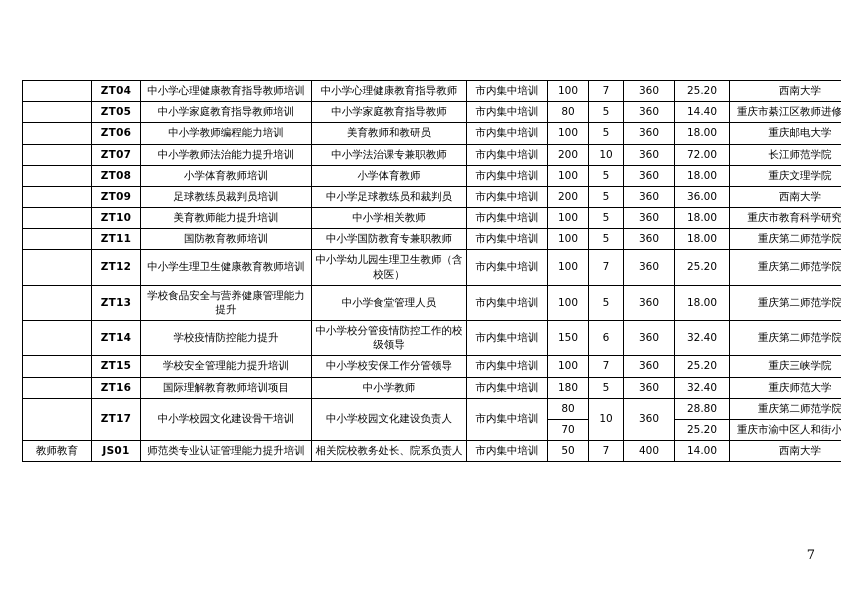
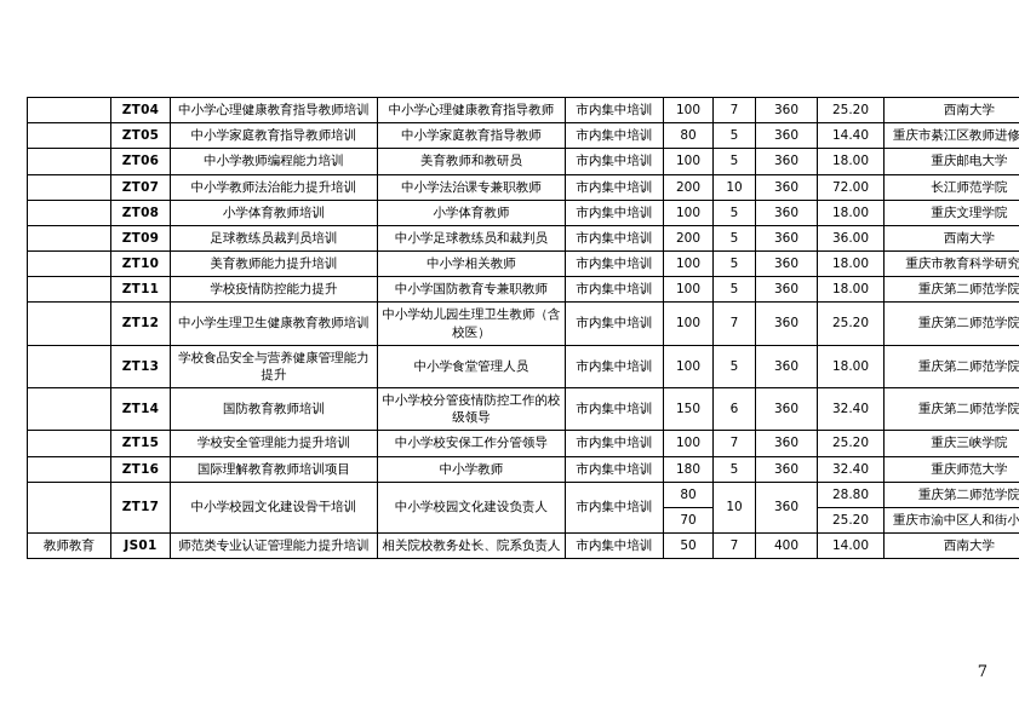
  	ZT04	中小学心理健康教育指导教师培训	中小学心理健康教育指导教师	市内集中培训	100	7	360	25.20	西南大学
  	ZT05	中小学家庭教育指导教师培训	中小学家庭教育指导教师	市内集中培训	80	5	360	14.40	重庆市綦江区教师进修
  	ZT06	中小学教师编程能力培训	美育教师和教研员	市内集中培训	100	5	360	18.00	重庆邮电大学
  	ZT07	中小学教师法治能力提升培训	中小学法治课专兼职教师	市内集中培训	200	10	360	72.00	长江师范学院
  	ZT08	小学体育教师培训	小学体育教师	市内集中培训	100	5	360	18.00	重庆文理学院
  	ZT09	足球教练员裁判员培训	中小学足球教练员和裁判员	市内集中培训	200	5	360	36.00	西南大学
  	ZT10	美育教师能力提升培训	中小学相关教师	市内集中培训	100	5	360	18.00	重庆市教育科学研究
- 	ZT11	国防教育教师培训	中小学国防教育专兼职教师	市内集中培训	100	5	360	18.00	重庆第二师范学院
+ 	ZT11	学校疫情防控能力提升	中小学国防教育专兼职教师	市内集中培训	100	5	360	18.00	重庆第二师范学院
  	ZT12	中小学生理卫生健康教育教师培训	中小学幼儿园生理卫生教师（含校医）	市内集中培训	100	7	360	25.20	重庆第二师范学院
  	ZT13	学校食品安全与营养健康管理能力提升	中小学食堂管理人员	市内集中培训	100	5	360	18.00	重庆第二师范学院
- 	ZT14	学校疫情防控能力提升	中小学校分管疫情防控工作的校级领导	市内集中培训	150	6	360	32.40	重庆第二师范学院
+ 	ZT14	国防教育教师培训	中小学校分管疫情防控工作的校级领导	市内集中培训	150	6	360	32.40	重庆第二师范学院
  	ZT15	学校安全管理能力提升培训	中小学校安保工作分管领导	市内集中培训	100	7	360	25.20	重庆三峡学院
  	ZT16	国际理解教育教师培训项目	中小学教师	市内集中培训	180	5	360	32.40	重庆师范大学
  	ZT17	中小学校园文化建设骨干培训	中小学校园文化建设负责人	市内集中培训	80	10	360	28.80	重庆第二师范学院
  70	25.20	重庆市渝中区人和街小
  教师教育	JS01	师范类专业认证管理能力提升培训	相关院校教务处长、院系负责人	市内集中培训	50	7	400	14.00	西南大学
  7
